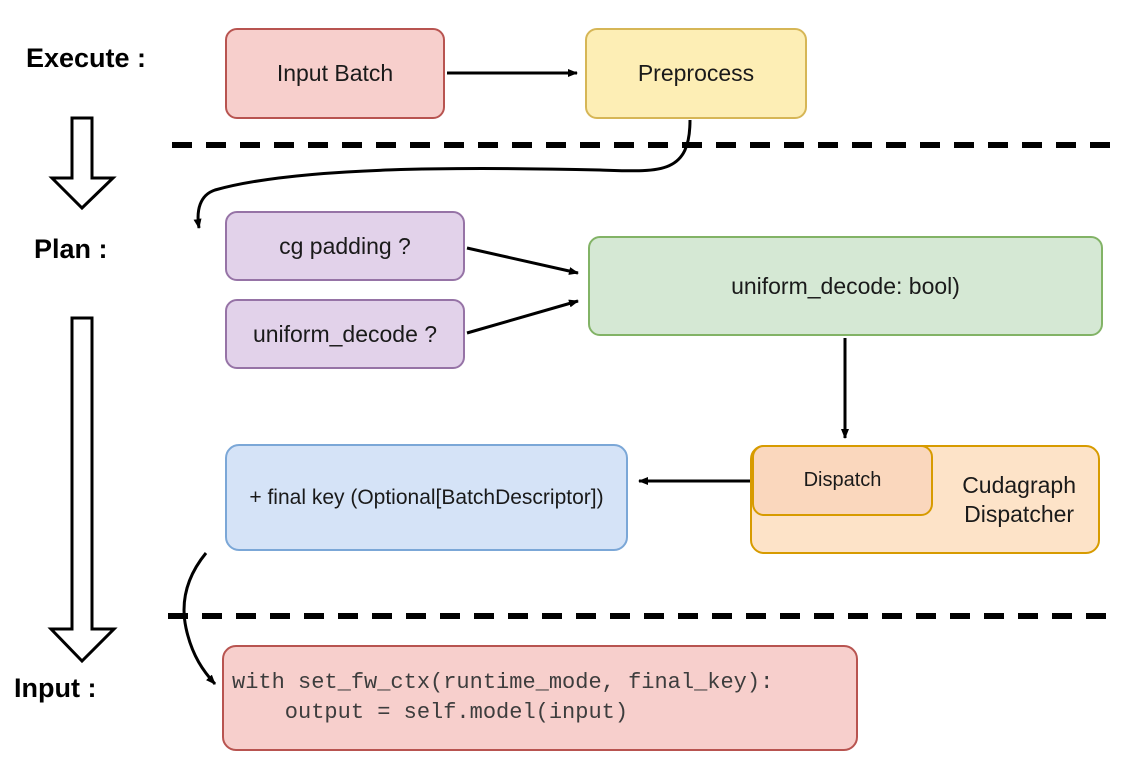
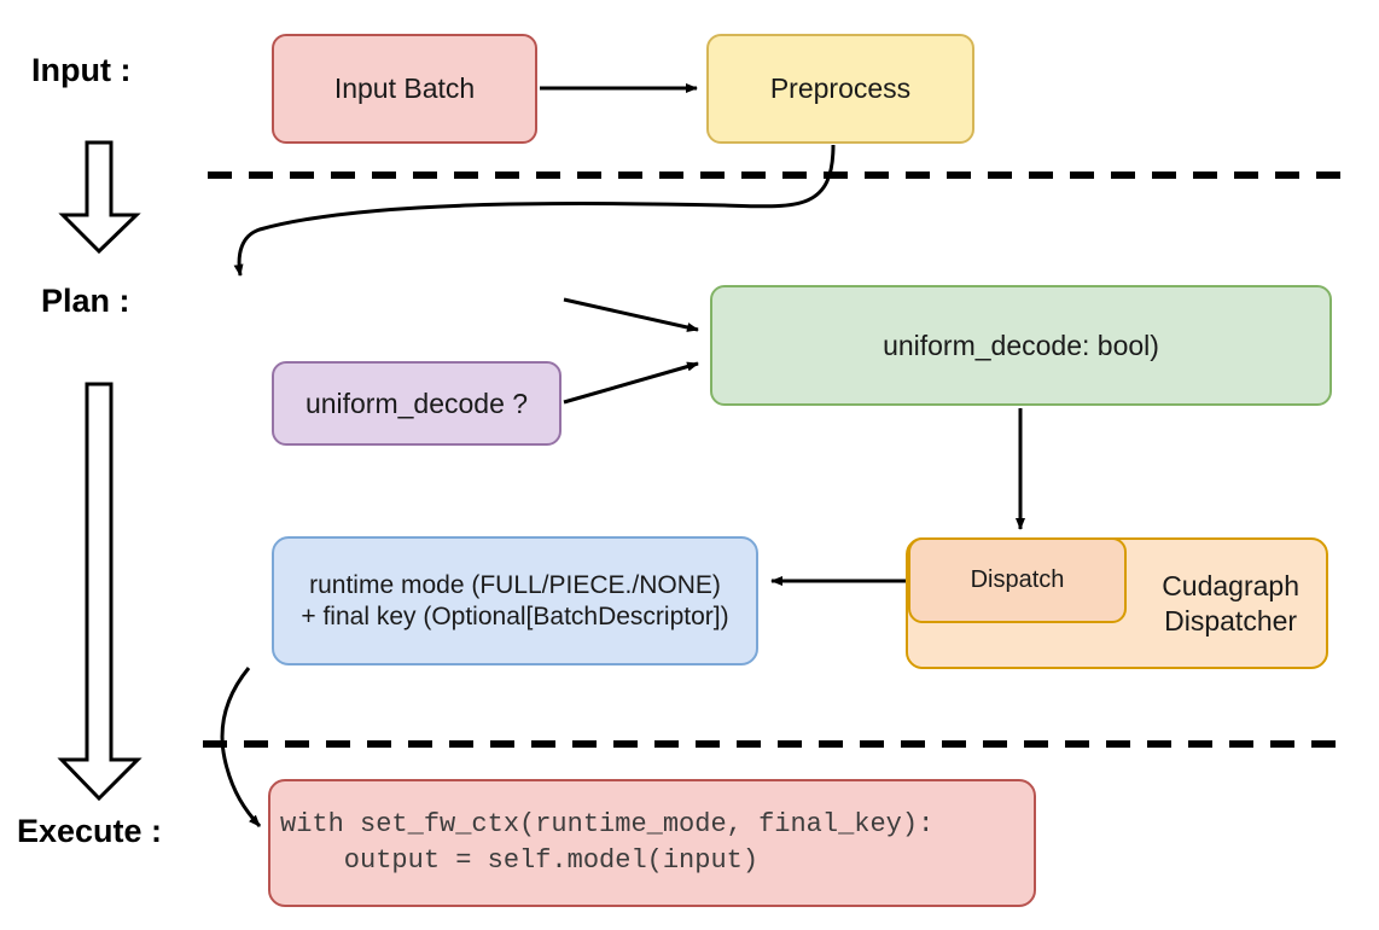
- Execute :
+ Input :
  Plan :
- Input :
+ Execute :
  Input Batch
  Preprocess
- cg padding ?
  uniform_decode ?
  uniform_decode: bool)
+ runtime mode (FULL/PIECE./NONE)
  + final key (Optional[BatchDescriptor])
  Cudagraph
  Dispatcher
  Dispatch
  with set_fw_ctx(runtime_mode, final_key):
  output = self.model(input)
